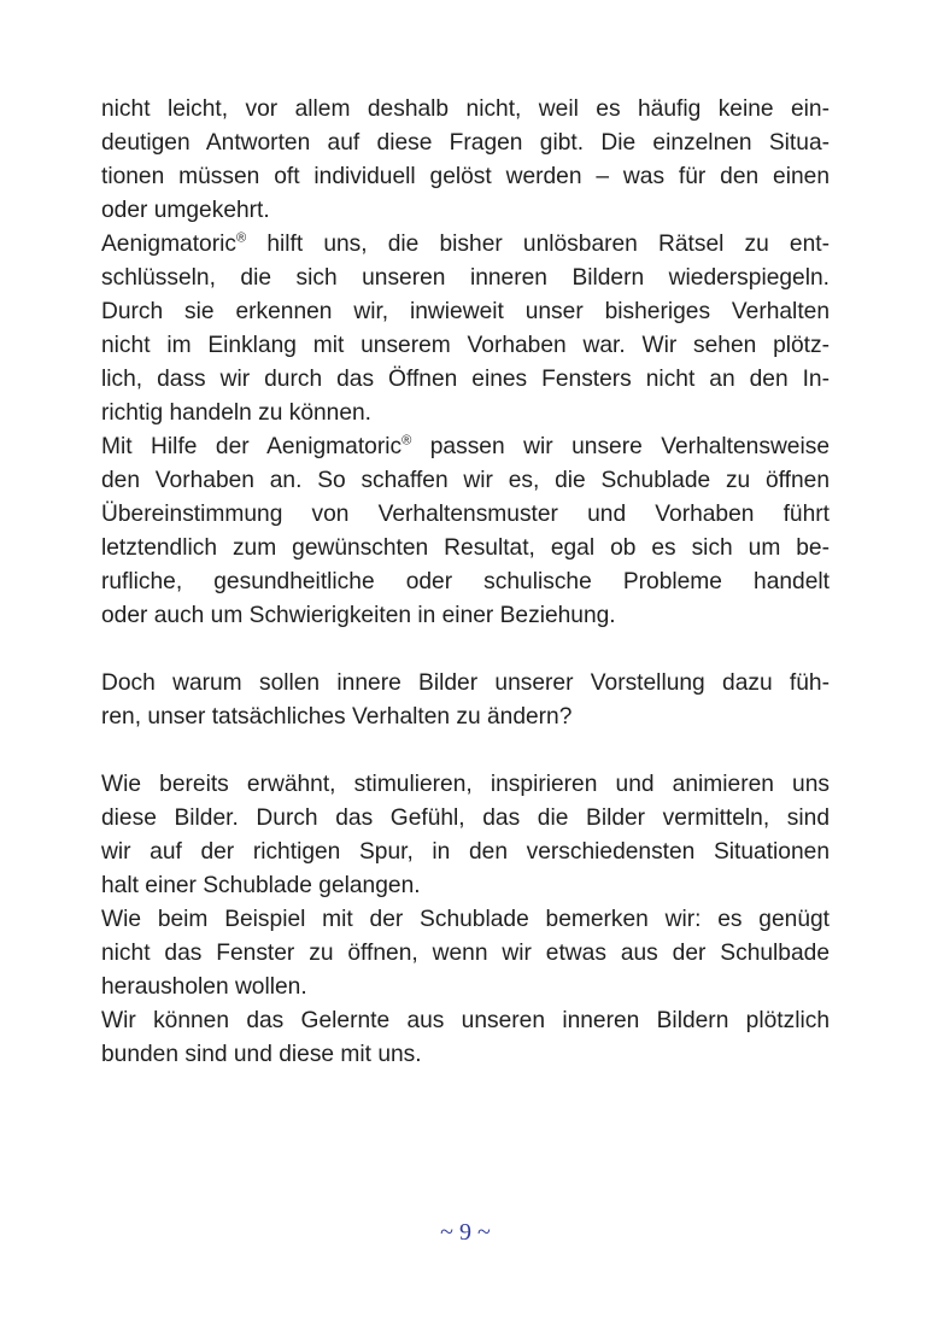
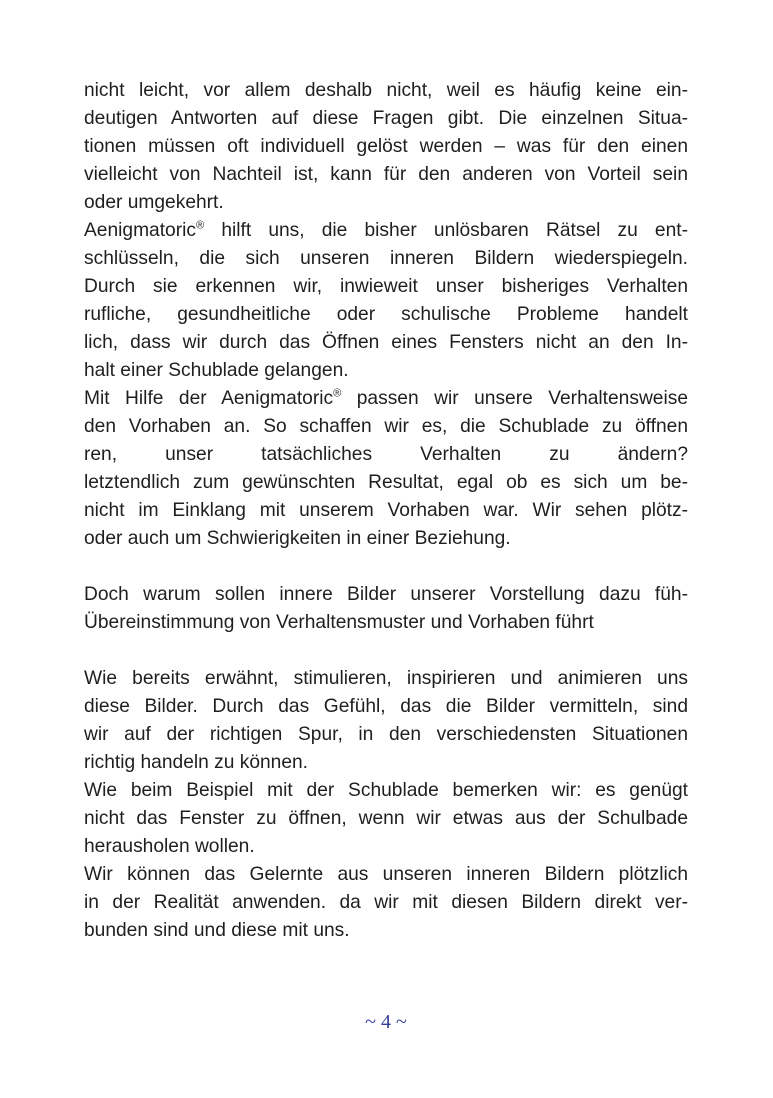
  nicht leicht, vor allem deshalb nicht, weil es häufig keine ein-
  deutigen Antworten auf diese Fragen gibt. Die einzelnen Situa-
  tionen müssen oft individuell gelöst werden – was für den einen
+ vielleicht von Nachteil ist, kann für den anderen von Vorteil sein
  oder umgekehrt.
  Aenigmatoric® hilft uns, die bisher unlösbaren Rätsel zu ent-
  schlüsseln, die sich unseren inneren Bildern wiederspiegeln.
  Durch sie erkennen wir, inwieweit unser bisheriges Verhalten
- nicht im Einklang mit unserem Vorhaben war. Wir sehen plötz-
+ rufliche, gesundheitliche oder schulische Probleme handelt
  lich, dass wir durch das Öffnen eines Fensters nicht an den In-
- richtig handeln zu können.
+ halt einer Schublade gelangen.
  Mit Hilfe der Aenigmatoric® passen wir unsere Verhaltensweise
  den Vorhaben an. So schaffen wir es, die Schublade zu öffnen
- Übereinstimmung von Verhaltensmuster und Vorhaben führt
+ ren, unser tatsächliches Verhalten zu ändern?
  letztendlich zum gewünschten Resultat, egal ob es sich um be-
- rufliche, gesundheitliche oder schulische Probleme handelt
+ nicht im Einklang mit unserem Vorhaben war. Wir sehen plötz-
  oder auch um Schwierigkeiten in einer Beziehung.
  Doch warum sollen innere Bilder unserer Vorstellung dazu füh-
- ren, unser tatsächliches Verhalten zu ändern?
+ Übereinstimmung von Verhaltensmuster und Vorhaben führt
  Wie bereits erwähnt, stimulieren, inspirieren und animieren uns
  diese Bilder. Durch das Gefühl, das die Bilder vermitteln, sind
  wir auf der richtigen Spur, in den verschiedensten Situationen
- halt einer Schublade gelangen.
+ richtig handeln zu können.
  Wie beim Beispiel mit der Schublade bemerken wir: es genügt
  nicht das Fenster zu öffnen, wenn wir etwas aus der Schulbade
  herausholen wollen.
  Wir können das Gelernte aus unseren inneren Bildern plötzlich
+ in der Realität anwenden. da wir mit diesen Bildern direkt ver-
  bunden sind und diese mit uns.
- ~ 9 ~
+ ~ 4 ~
